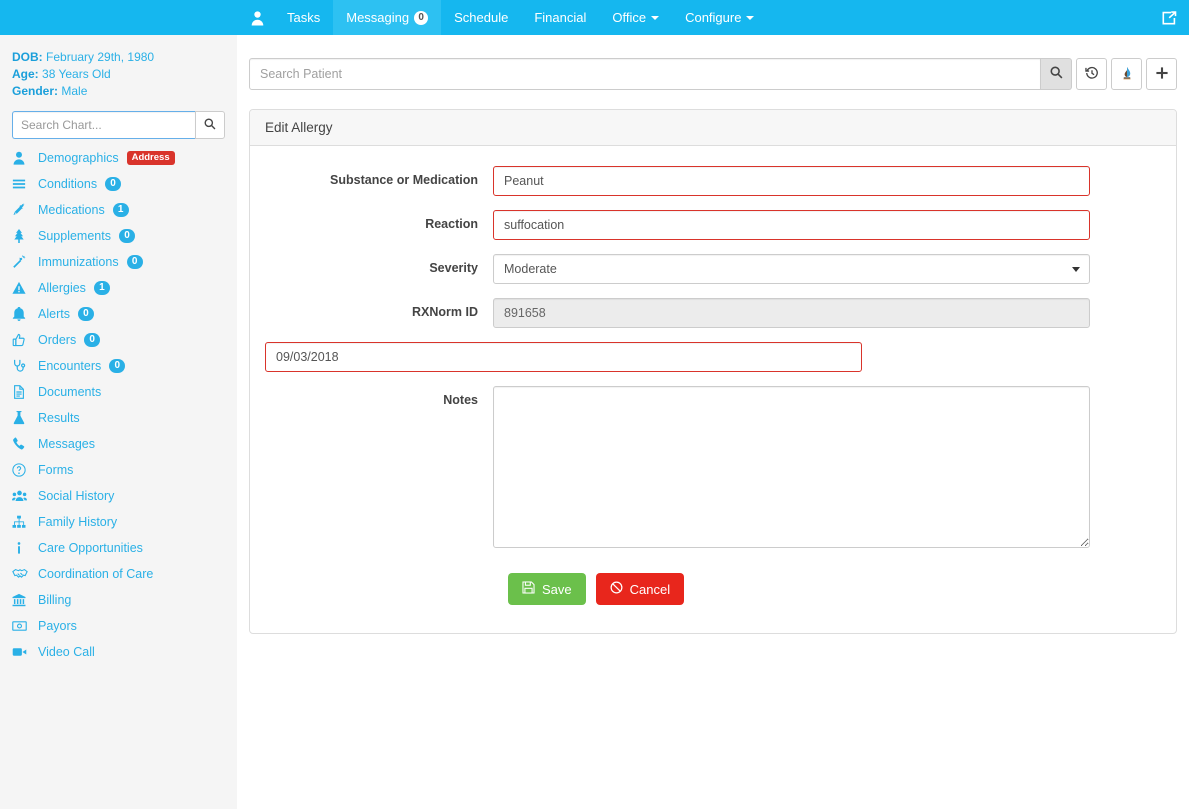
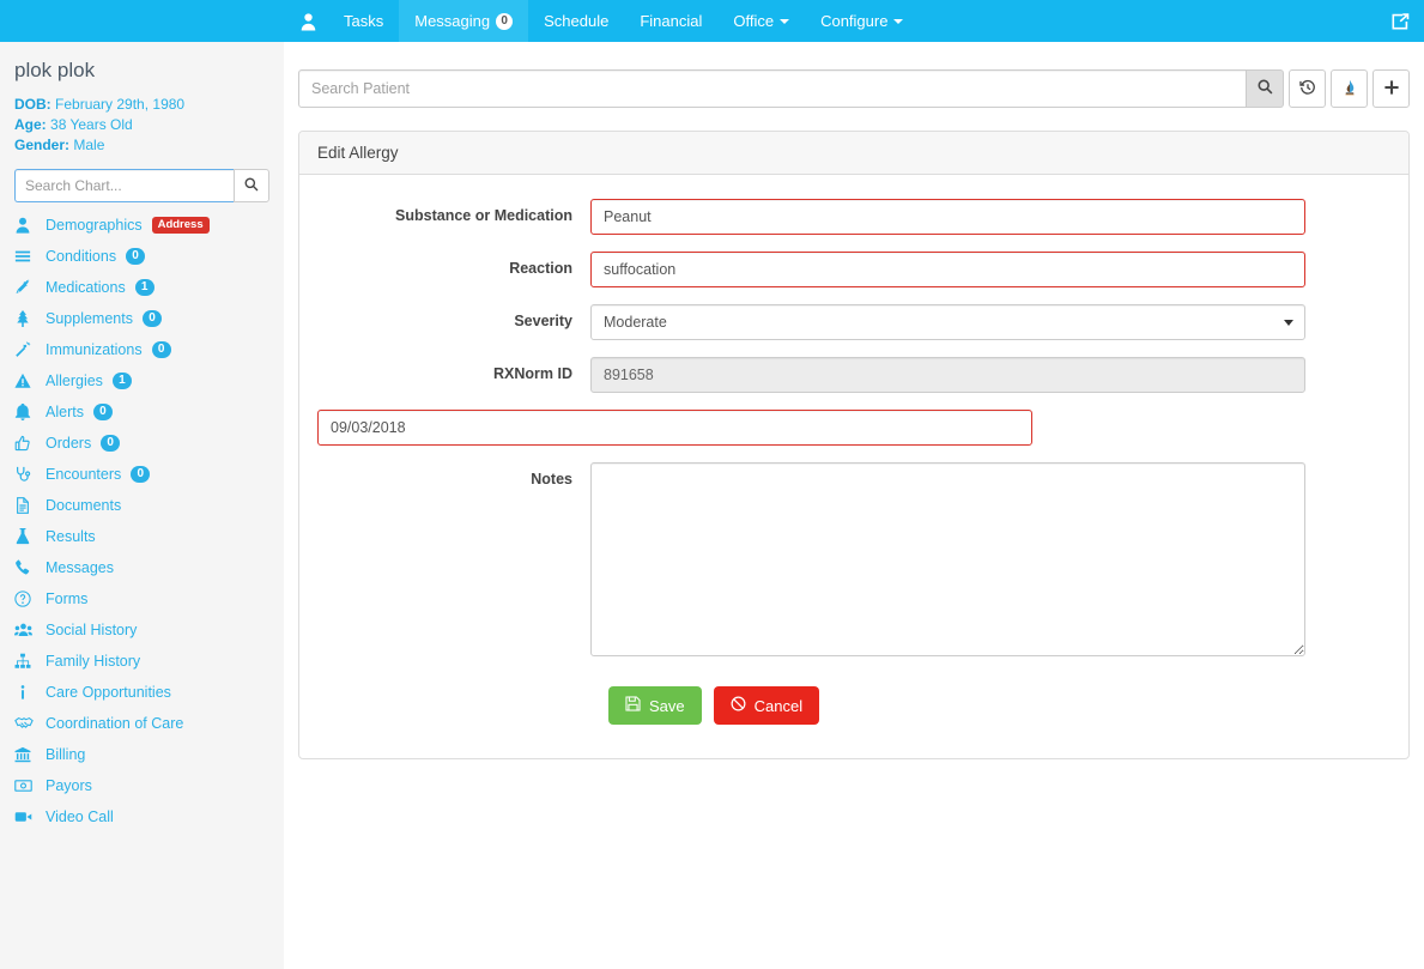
  Tasks
  Messaging
  0
  Schedule
  Financial
  Office
  Configure
+ plok plok
  DOB: February 29th, 1980
  Age: 38 Years Old
  Gender: Male
  Search Chart...
  Demographics
  Address
  Conditions
  0
  Medications
  1
  Supplements
  0
  Immunizations
  0
  Allergies
  1
  Alerts
  0
  Orders
  0
  Encounters
  0
  Documents
  Results
  Messages
  Forms
  Social History
  Family History
  Care Opportunities
  Coordination of Care
  Billing
  Payors
  Video Call
  Search Patient
  Edit Allergy
  Substance or Medication
  Peanut
  Reaction
  suffocation
  Severity
  Moderate
  RXNorm ID
  891658
  09/03/2018
  Notes
  Save
  Cancel
